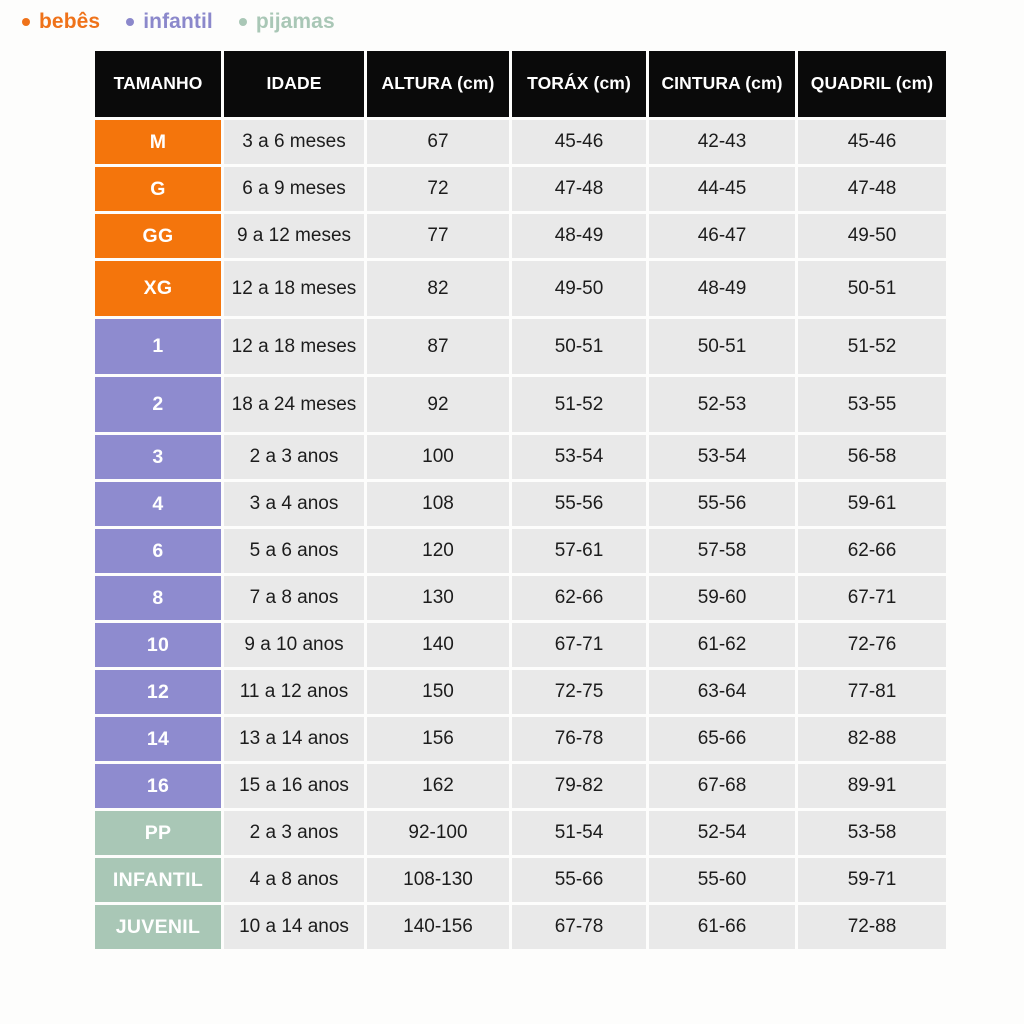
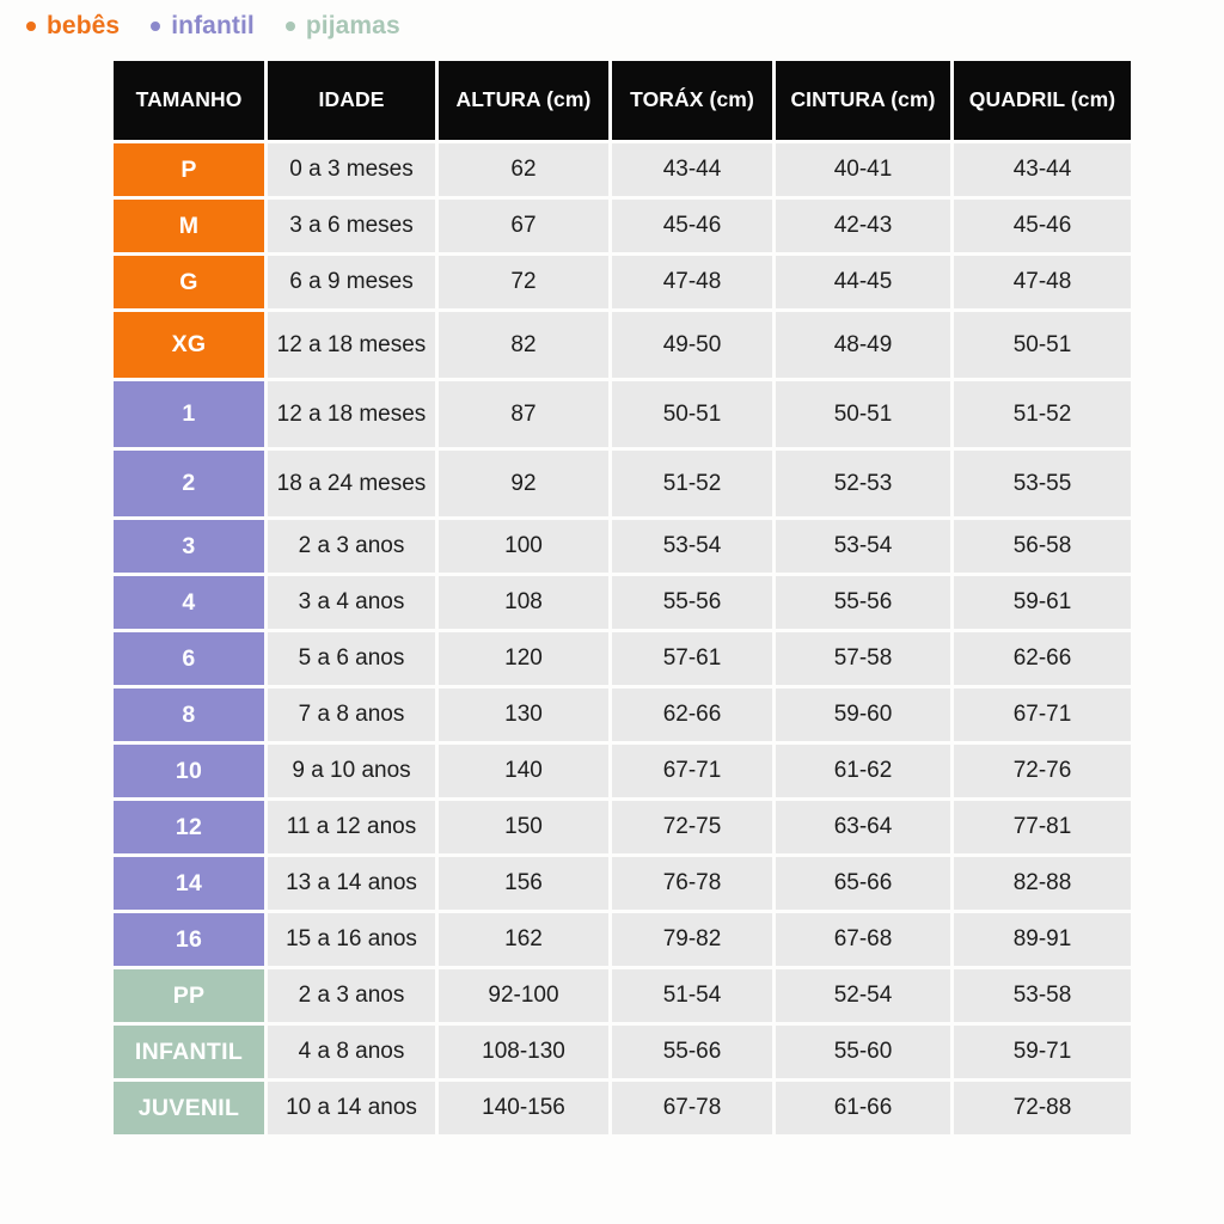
  bebês
  infantil
  pijamas
  TAMANHO	IDADE	ALTURA (cm)	TORÁX (cm)	CINTURA (cm)	QUADRIL (cm)
+ P	0 a 3 meses	62	43-44	40-41	43-44
  M	3 a 6 meses	67	45-46	42-43	45-46
  G	6 a 9 meses	72	47-48	44-45	47-48
- GG	9 a 12 meses	77	48-49	46-47	49-50
  XG	12 a 18 meses	82	49-50	48-49	50-51
  1	12 a 18 meses	87	50-51	50-51	51-52
  2	18 a 24 meses	92	51-52	52-53	53-55
  3	2 a 3 anos	100	53-54	53-54	56-58
  4	3 a 4 anos	108	55-56	55-56	59-61
  6	5 a 6 anos	120	57-61	57-58	62-66
  8	7 a 8 anos	130	62-66	59-60	67-71
  10	9 a 10 anos	140	67-71	61-62	72-76
  12	11 a 12 anos	150	72-75	63-64	77-81
  14	13 a 14 anos	156	76-78	65-66	82-88
  16	15 a 16 anos	162	79-82	67-68	89-91
  PP	2 a 3 anos	92-100	51-54	52-54	53-58
  INFANTIL	4 a 8 anos	108-130	55-66	55-60	59-71
  JUVENIL	10 a 14 anos	140-156	67-78	61-66	72-88
